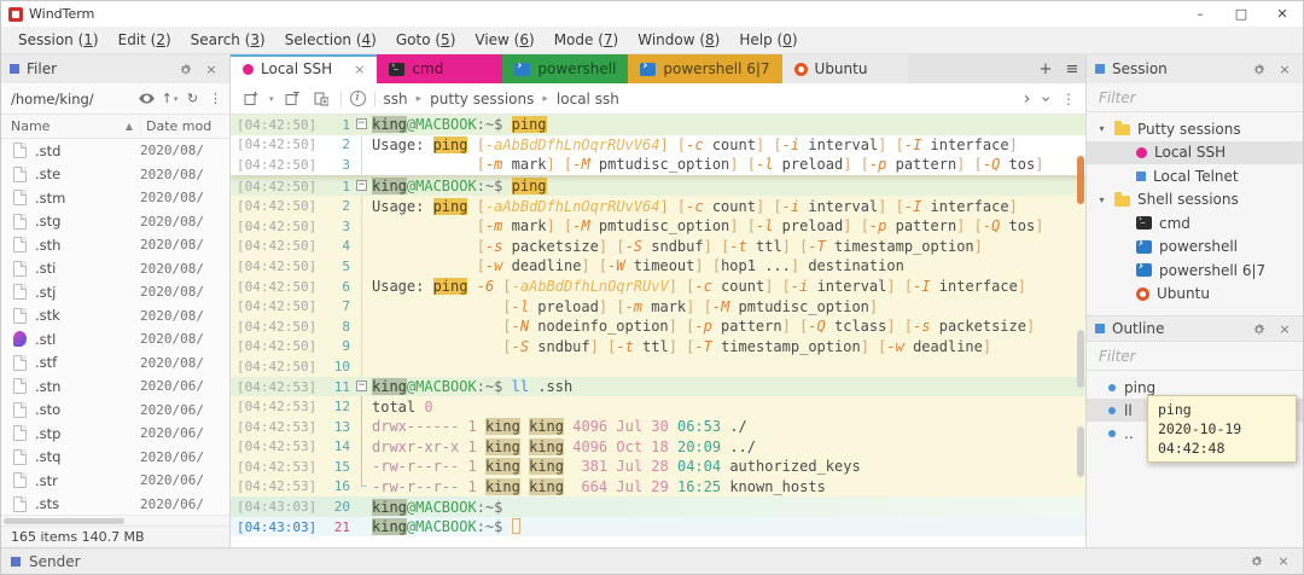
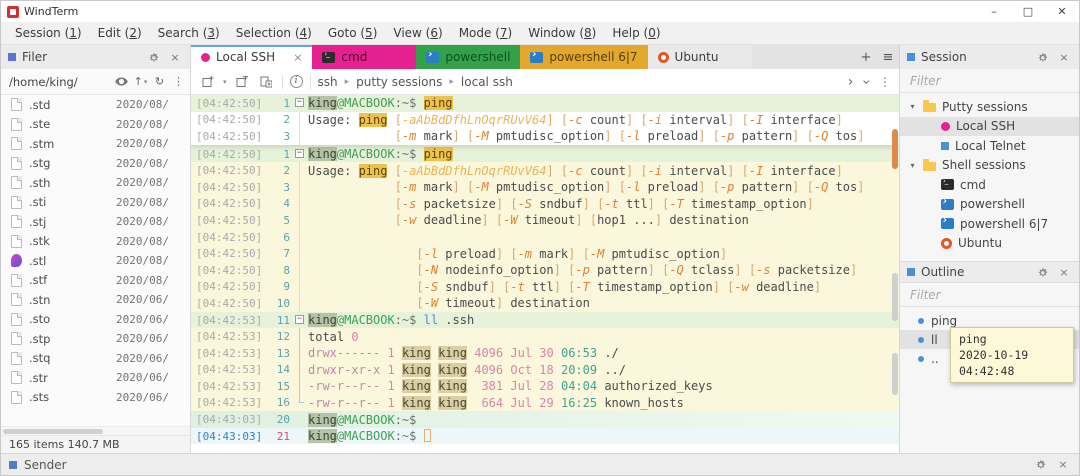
  WindTerm
  –
  □
  ✕
  Session (1)
  Edit (2)
  Search (3)
  Selection (4)
  Goto (5)
  View (6)
  Mode (7)
  Window (8)
  Help (0)
  Filer
  ×
  Local SSH
  ×
  cmd
  powershell
  powershell 6|7
  Ubuntu
  +
  ≡
  Session
  ×
  /home/king/
  ↑
  ▾
  ↻
  ⋮
- Name
- ▲
- Date mod
  .std
  2020/08/
  .ste
  2020/08/
  .stm
  2020/08/
  .stg
  2020/08/
  .sth
  2020/08/
  .sti
  2020/08/
  .stj
  2020/08/
  .stk
  2020/08/
  .stl
  2020/08/
  .stf
  2020/08/
  .stn
  2020/06/
  .sto
  2020/06/
  .stp
  2020/06/
  .stq
  2020/06/
  .str
  2020/06/
  .sts
  2020/06/
  165 items 140.7 MB
  ▾
  i
  ssh
  ▸
  putty sessions
  ▸
  local ssh
  ›
  ⋮
  [04:42:50]
  1
  −
  king@MACBOOK:~$ ping
  [04:42:50]
  2
  Usage: ping [-aAbBdDfhLnOqrRUvV64] [-c count] [-i interval] [-I interface]
  [04:42:50]
  3
  [-m mark] [-M pmtudisc_option] [-l preload] [-p pattern] [-Q tos]
  [04:42:50]
  1
  −
  king@MACBOOK:~$ ping
  [04:42:50]
  2
  Usage: ping [-aAbBdDfhLnOqrRUvV64] [-c count] [-i interval] [-I interface]
  [04:42:50]
  3
  [-m mark] [-M pmtudisc_option] [-l preload] [-p pattern] [-Q tos]
  [04:42:50]
  4
  [-s packetsize] [-S sndbuf] [-t ttl] [-T timestamp_option]
  [04:42:50]
  5
  [-w deadline] [-W timeout] [hop1 ...] destination
  [04:42:50]
  6
- Usage: ping -6 [-aAbBdDfhLnOqrRUvV] [-c count] [-i interval] [-I interface]
  [04:42:50]
  7
  [-l preload] [-m mark] [-M pmtudisc_option]
  [04:42:50]
  8
  [-N nodeinfo_option] [-p pattern] [-Q tclass] [-s packetsize]
  [04:42:50]
  9
  [-S sndbuf] [-t ttl] [-T timestamp_option] [-w deadline]
  [04:42:50]
  10
+ [-W timeout] destination
  [04:42:53]
  11
  −
  king@MACBOOK:~$ ll .ssh
  [04:42:53]
  12
  total 0
  [04:42:53]
  13
  drwx------ 1 king king 4096 Jul 30 06:53 ./
  [04:42:53]
  14
  drwxr-xr-x 1 king king 4096 Oct 18 20:09 ../
  [04:42:53]
  15
  -rw-r--r-- 1 king king 381 Jul 28 04:04 authorized_keys
  [04:42:53]
  16
  -rw-r--r-- 1 king king 664 Jul 29 16:25 known_hosts
  [04:43:03]
  20
  king@MACBOOK:~$
  [04:43:03]
  21
  king@MACBOOK:~$
  Filter
  ▾
  Putty sessions
  Local SSH
  Local Telnet
  ▾
  Shell sessions
  cmd
  powershell
  powershell 6|7
  Ubuntu
  Outline
  ×
  Filter
  ping
  ll
  ..
  ping
  2020-10-19 04:42:48
  Sender
  ×
